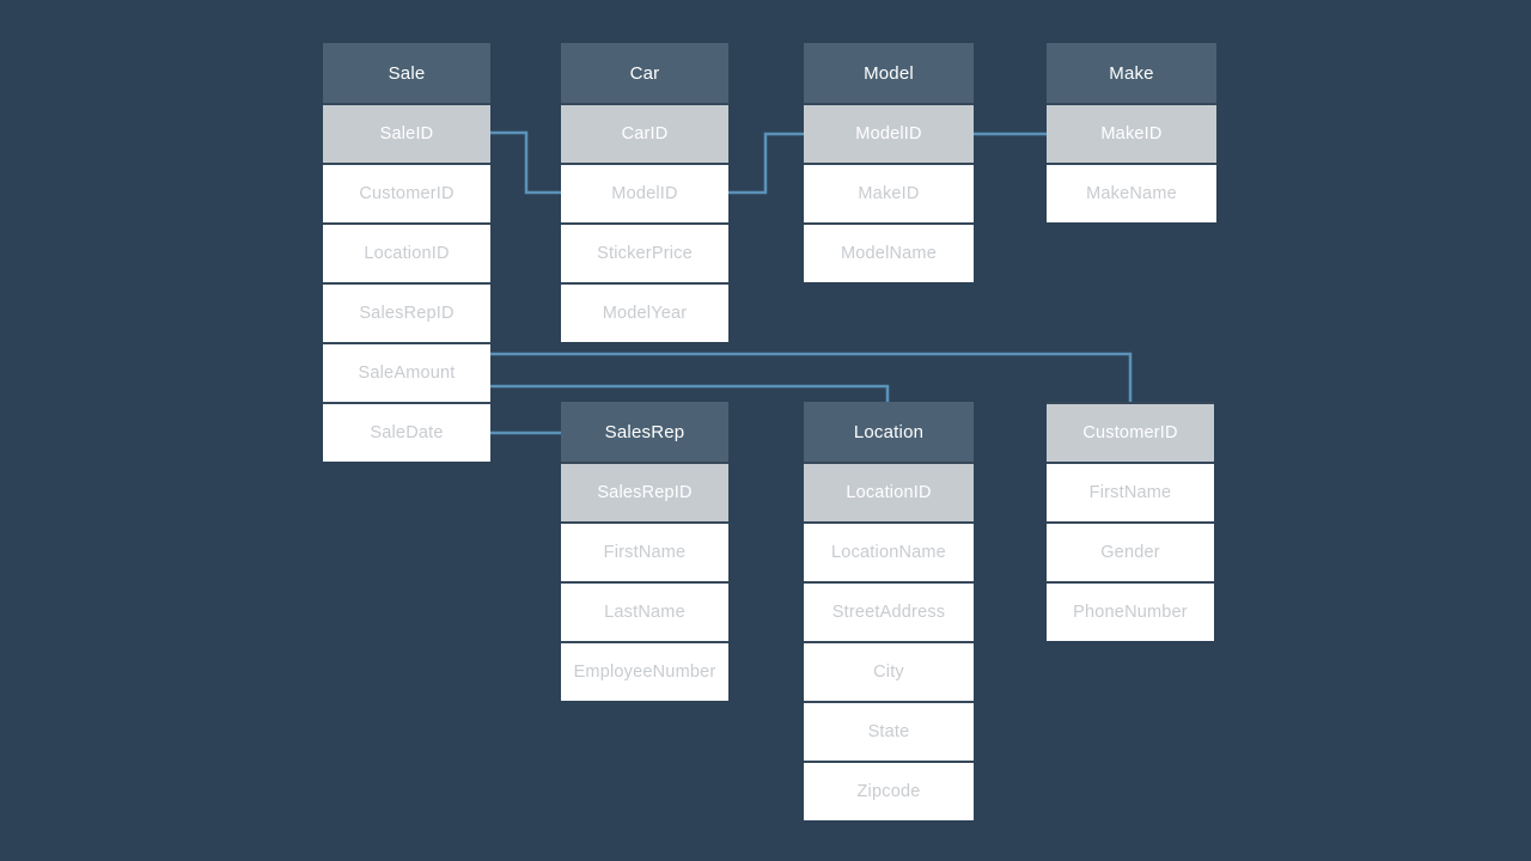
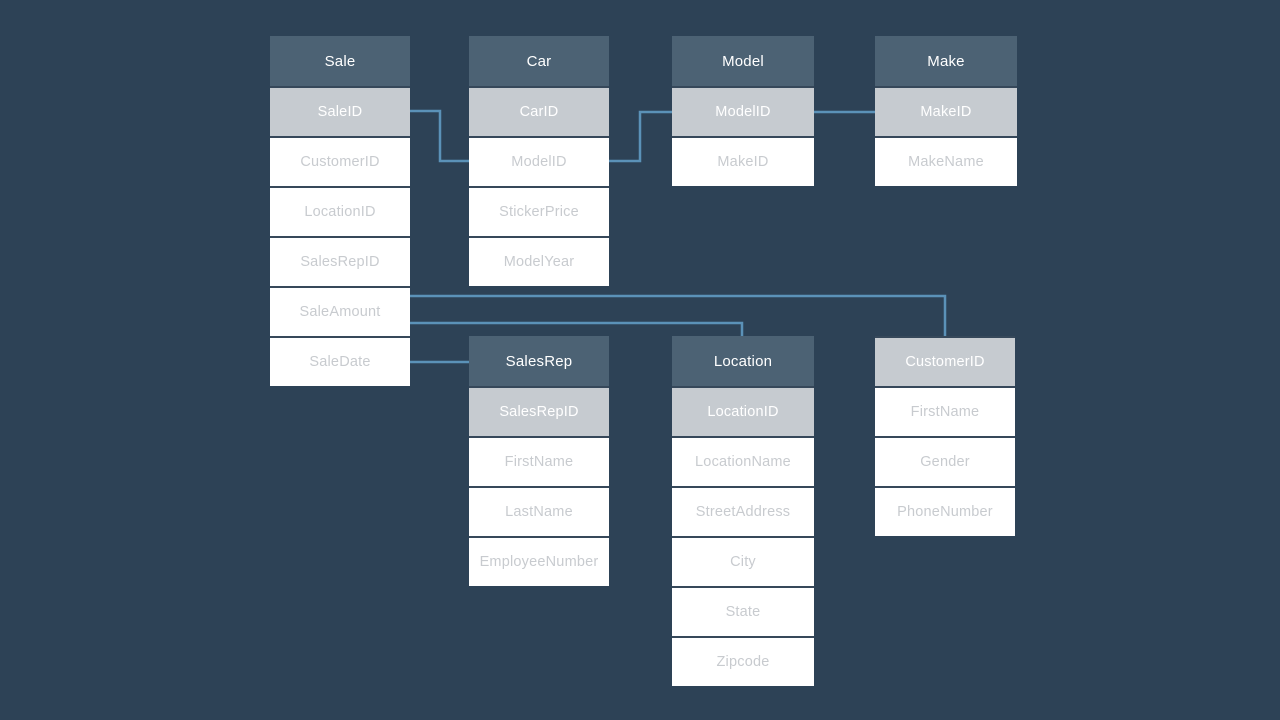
  Sale
  SaleID
  CustomerID
  LocationID
  SalesRepID
  SaleAmount
  SaleDate
  Car
  CarID
  ModelID
  StickerPrice
  ModelYear
  Model
  ModelID
  MakeID
- ModelName
  Make
  MakeID
  MakeName
  SalesRep
  SalesRepID
  FirstName
  LastName
  EmployeeNumber
  Location
  LocationID
  LocationName
  StreetAddress
  City
  State
  Zipcode
  CustomerID
  FirstName
  Gender
  PhoneNumber
